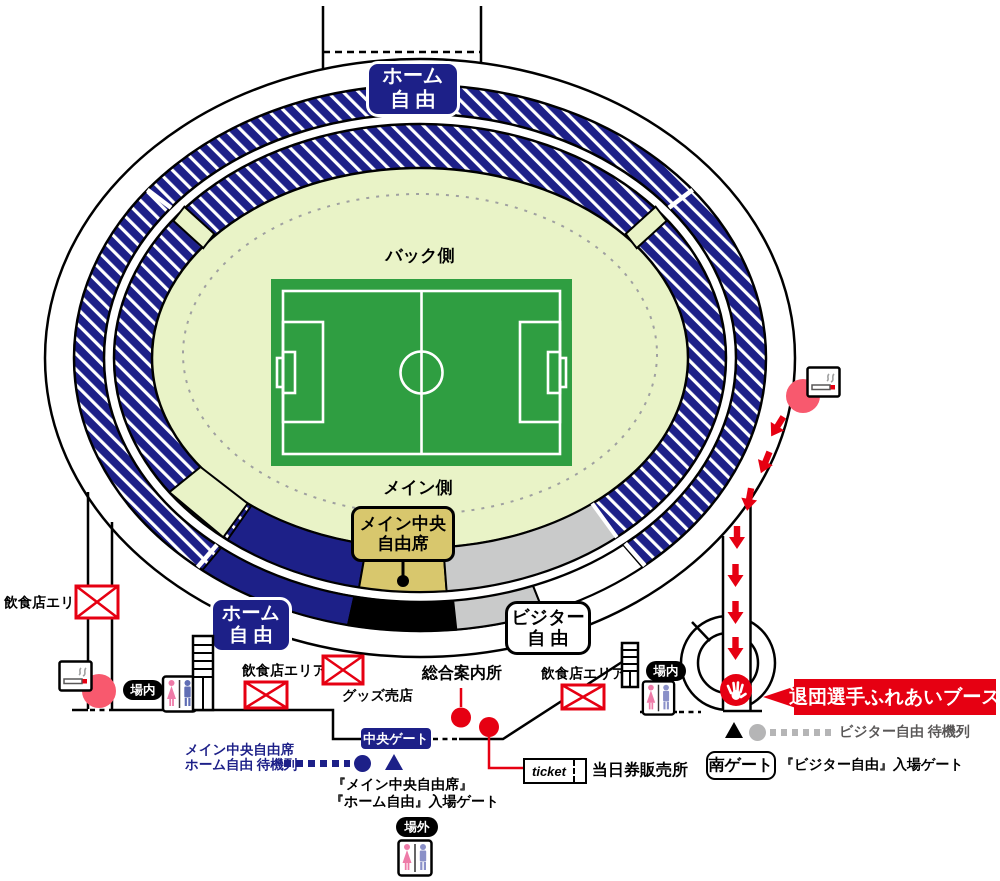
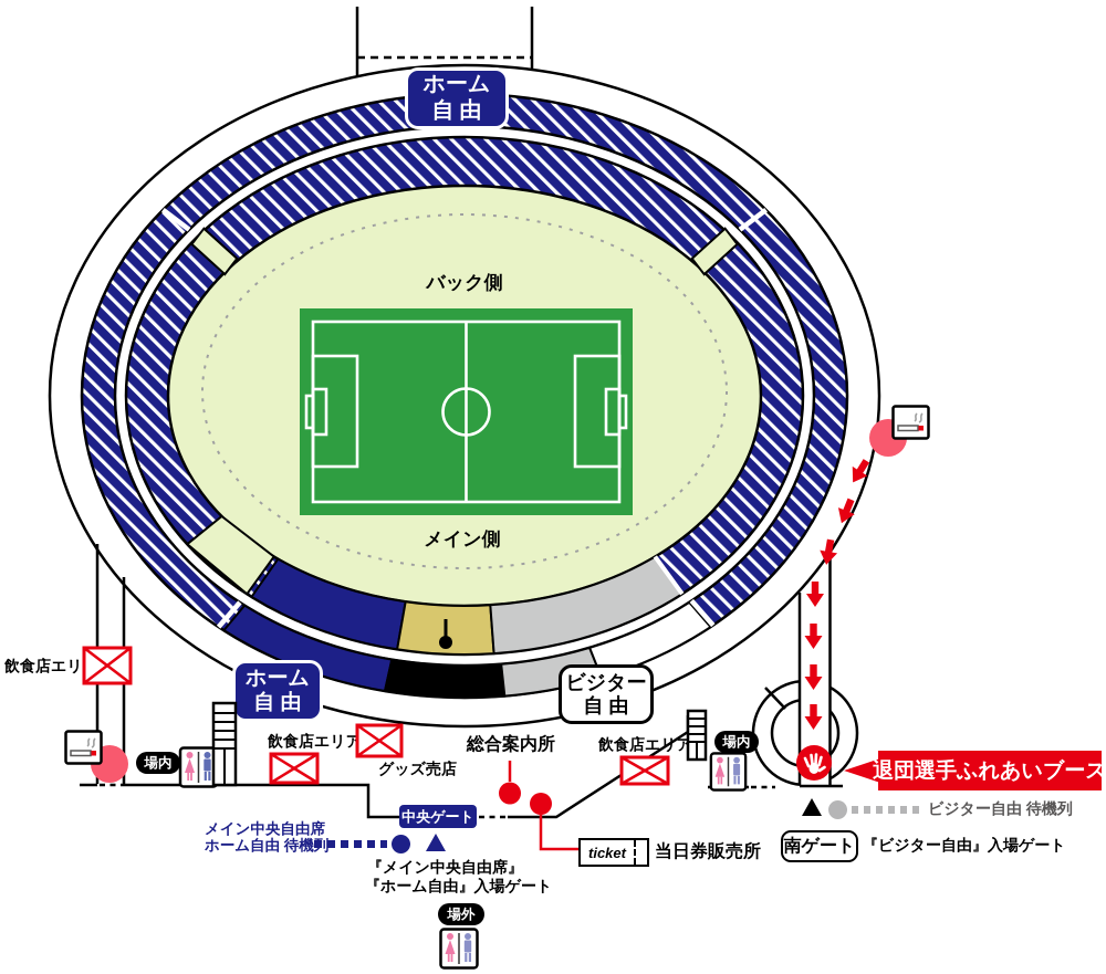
  ホーム
  自由
  バック側
  メイン側
- メイン中央
- 自由席
  ホーム
  自 由
  ビジター
  自 由
  飲食店エリ
  場内
  飲食店エリア
  グッズ売店
  総合案内所
  ticket
  当日券販売所
  飲食店エリア
  場内
  中央ゲート
  メイン中央自由席
  ホーム自由 待機
  『メイン中央自由席』
  『ホーム自由』入場ゲート
  場外
  退団選手ふれあいブース
  ビジター自由 待機列
  南ゲート
  『ビジター自由』入場ゲート
